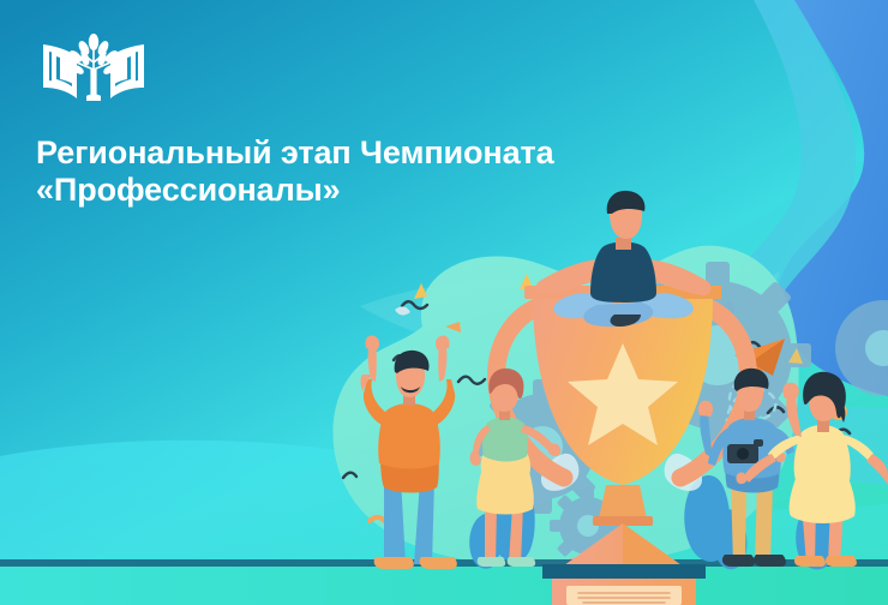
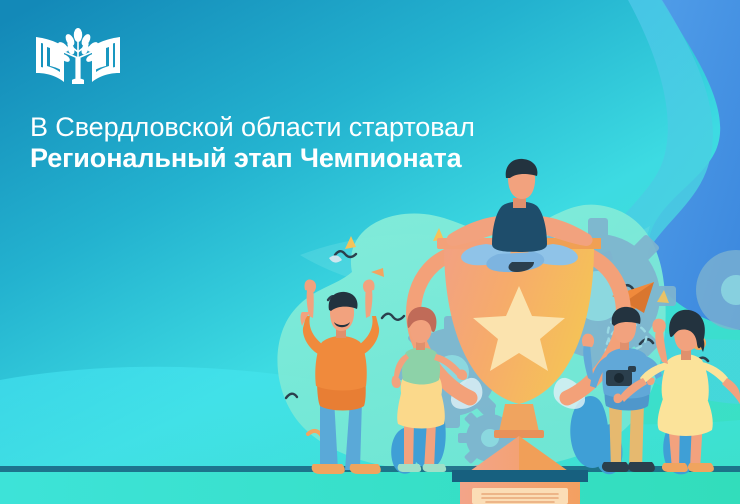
+ В Свердловской области стартовал
  Региональный этап Чемпионата
- «Профессионалы»
